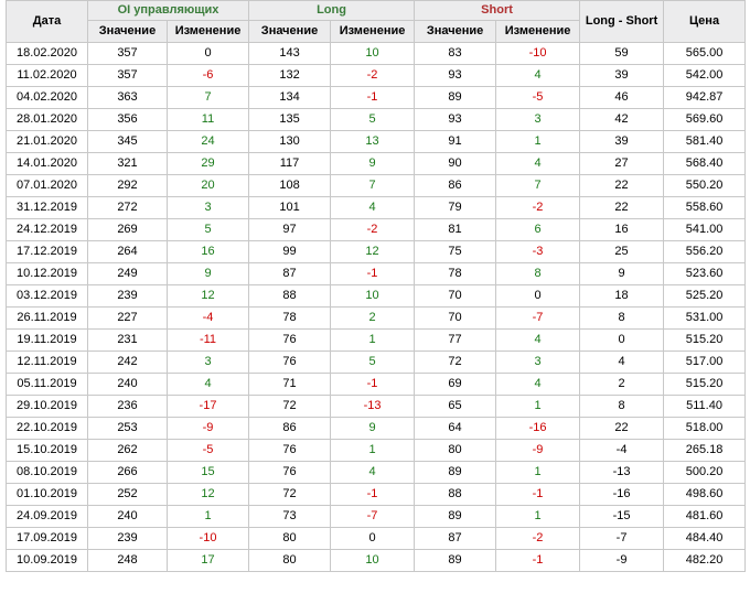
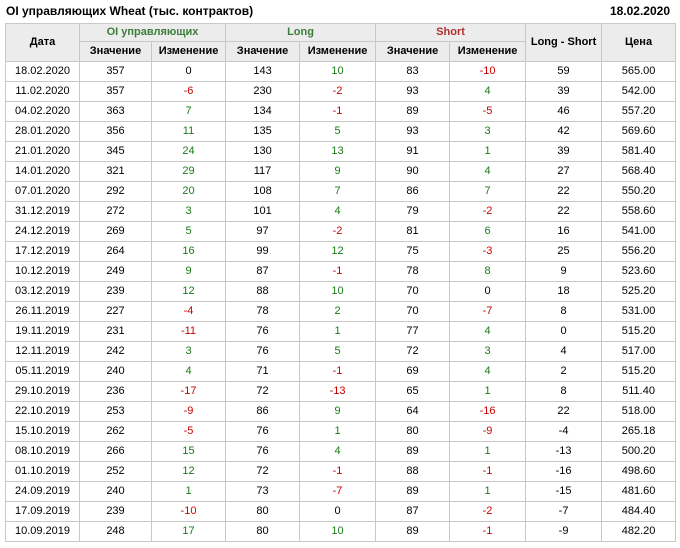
+ OI управляющих Wheat (тыс. контрактов)
+ 18.02.2020
  Дата	OI управляющих	Long	Short	Long - Short	Цена
  Значение	Изменение	Значение	Изменение	Значение	Изменение
  18.02.2020	357	0	143	10	83	-10	59	565.00
- 11.02.2020	357	-6	132	-2	93	4	39	542.00
+ 11.02.2020	357	-6	230	-2	93	4	39	542.00
- 04.02.2020	363	7	134	-1	89	-5	46	942.87
+ 04.02.2020	363	7	134	-1	89	-5	46	557.20
  28.01.2020	356	11	135	5	93	3	42	569.60
  21.01.2020	345	24	130	13	91	1	39	581.40
  14.01.2020	321	29	117	9	90	4	27	568.40
  07.01.2020	292	20	108	7	86	7	22	550.20
  31.12.2019	272	3	101	4	79	-2	22	558.60
  24.12.2019	269	5	97	-2	81	6	16	541.00
  17.12.2019	264	16	99	12	75	-3	25	556.20
  10.12.2019	249	9	87	-1	78	8	9	523.60
  03.12.2019	239	12	88	10	70	0	18	525.20
  26.11.2019	227	-4	78	2	70	-7	8	531.00
  19.11.2019	231	-11	76	1	77	4	0	515.20
  12.11.2019	242	3	76	5	72	3	4	517.00
  05.11.2019	240	4	71	-1	69	4	2	515.20
  29.10.2019	236	-17	72	-13	65	1	8	511.40
  22.10.2019	253	-9	86	9	64	-16	22	518.00
  15.10.2019	262	-5	76	1	80	-9	-4	265.18
  08.10.2019	266	15	76	4	89	1	-13	500.20
  01.10.2019	252	12	72	-1	88	-1	-16	498.60
  24.09.2019	240	1	73	-7	89	1	-15	481.60
  17.09.2019	239	-10	80	0	87	-2	-7	484.40
  10.09.2019	248	17	80	10	89	-1	-9	482.20
